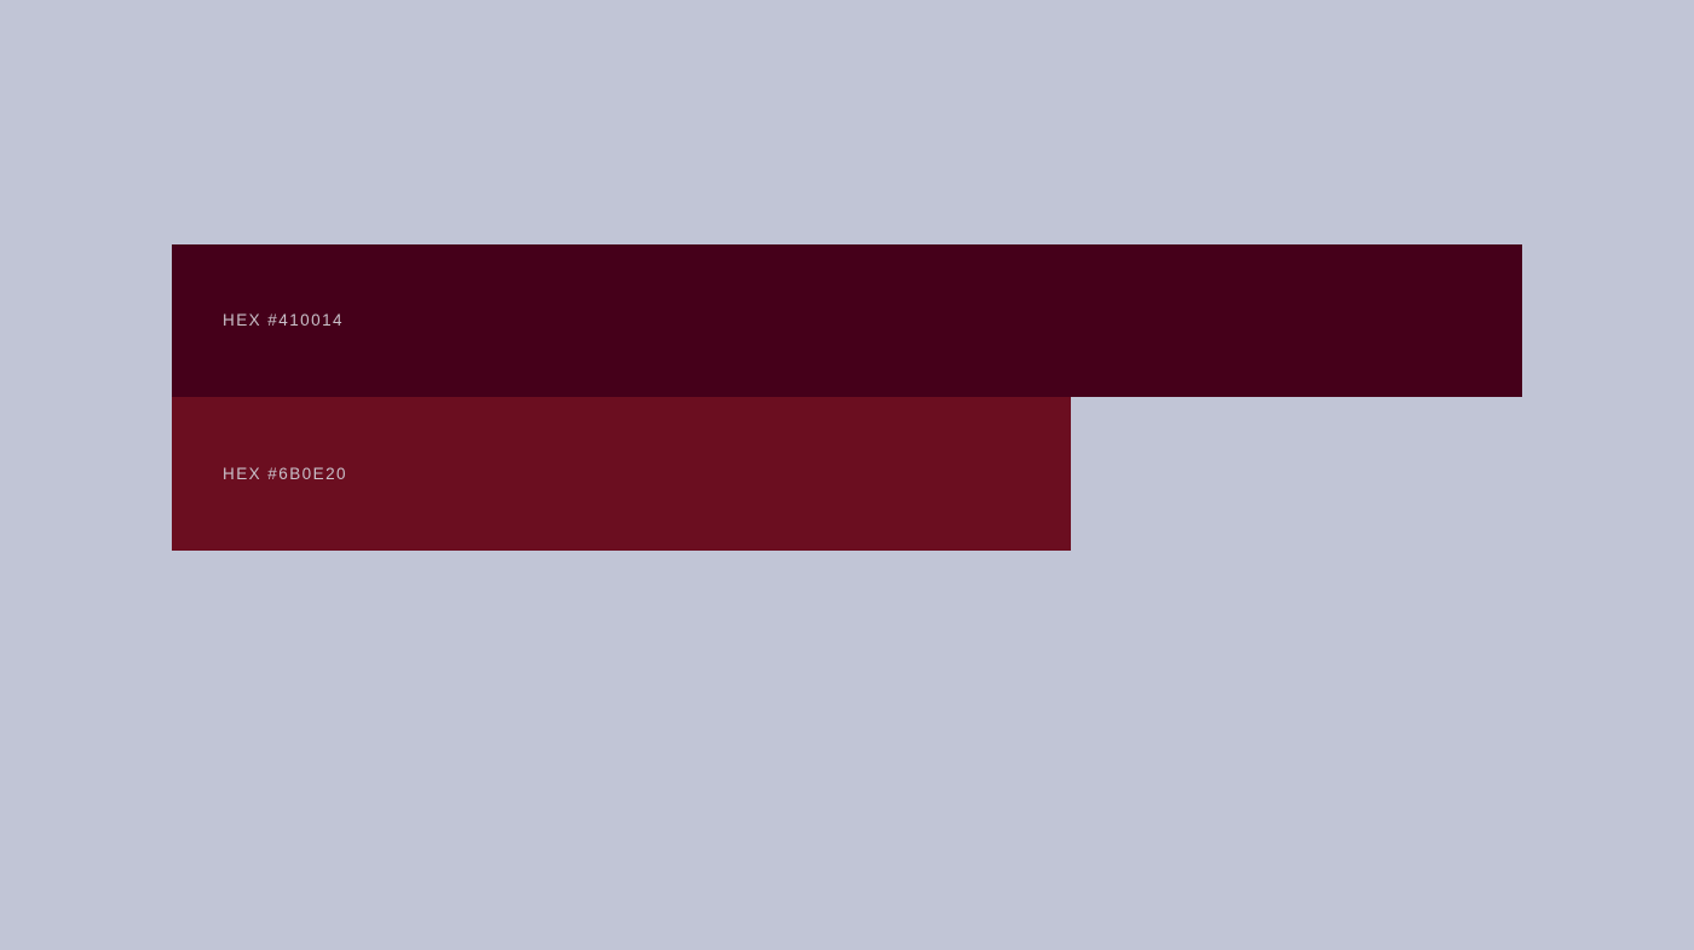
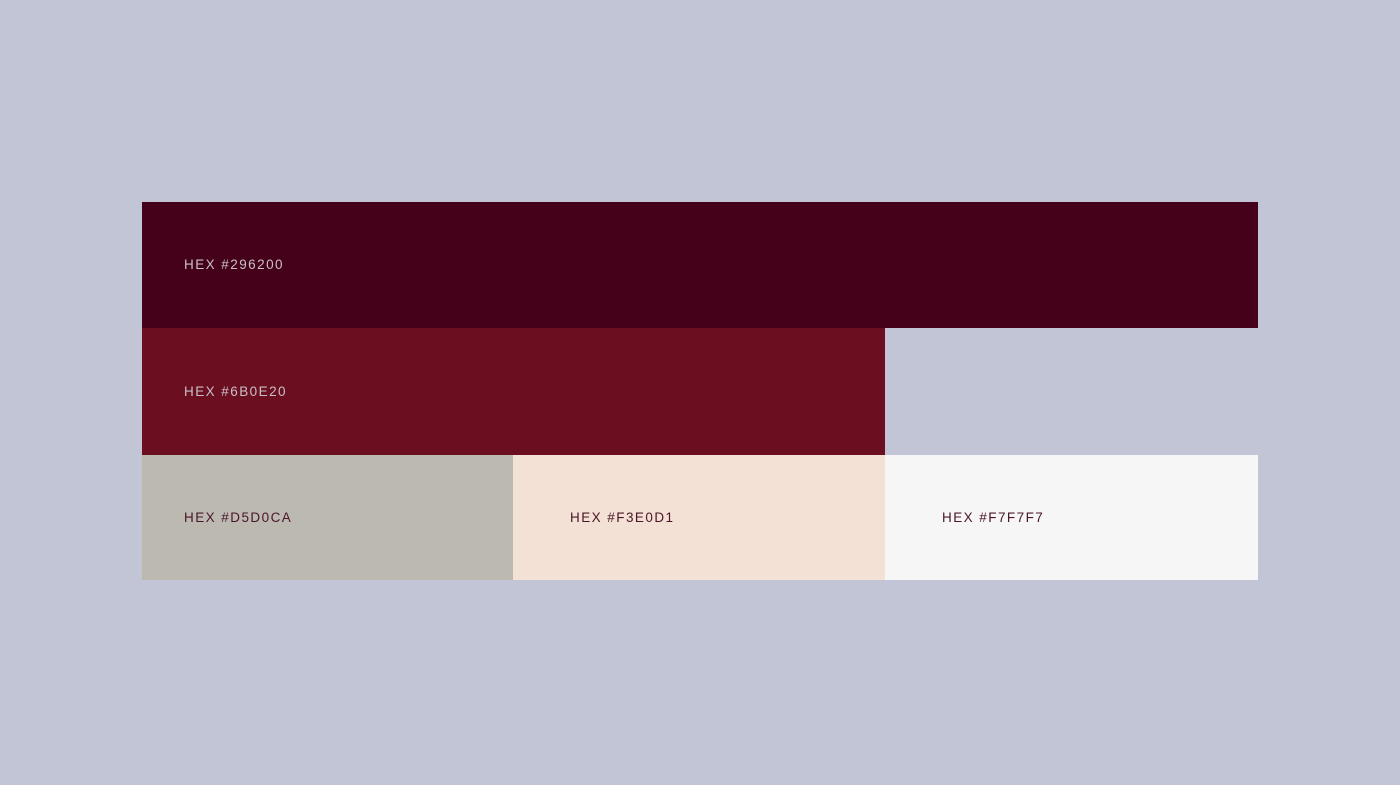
- HEX #410014
+ HEX #296200
  HEX #6B0E20
+ HEX #D5D0CA
+ HEX #F3E0D1
+ HEX #F7F7F7
